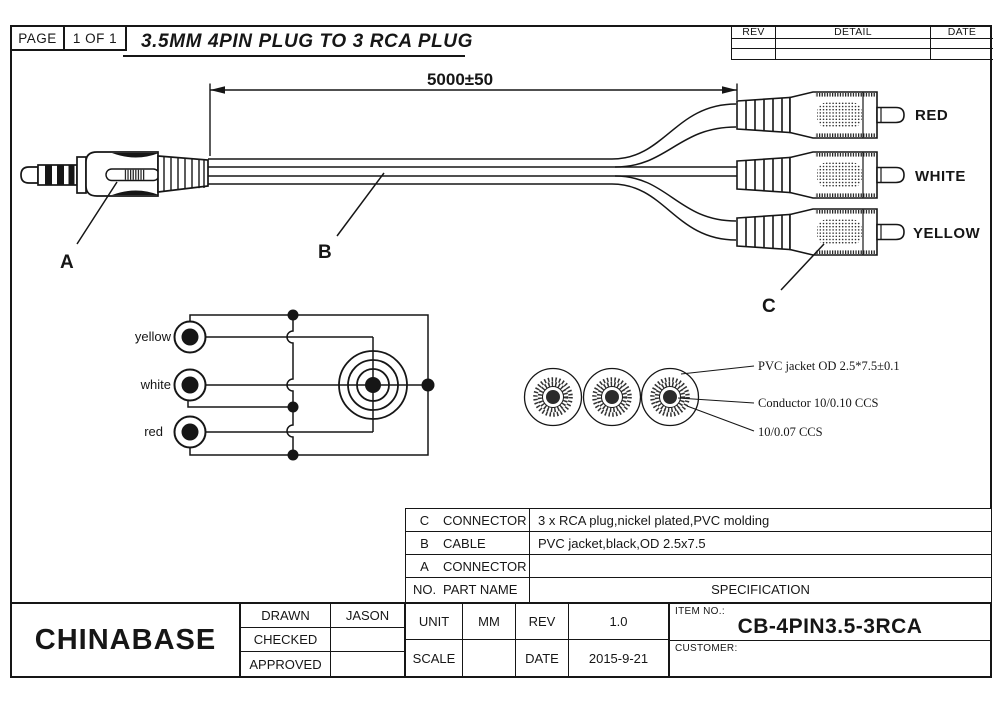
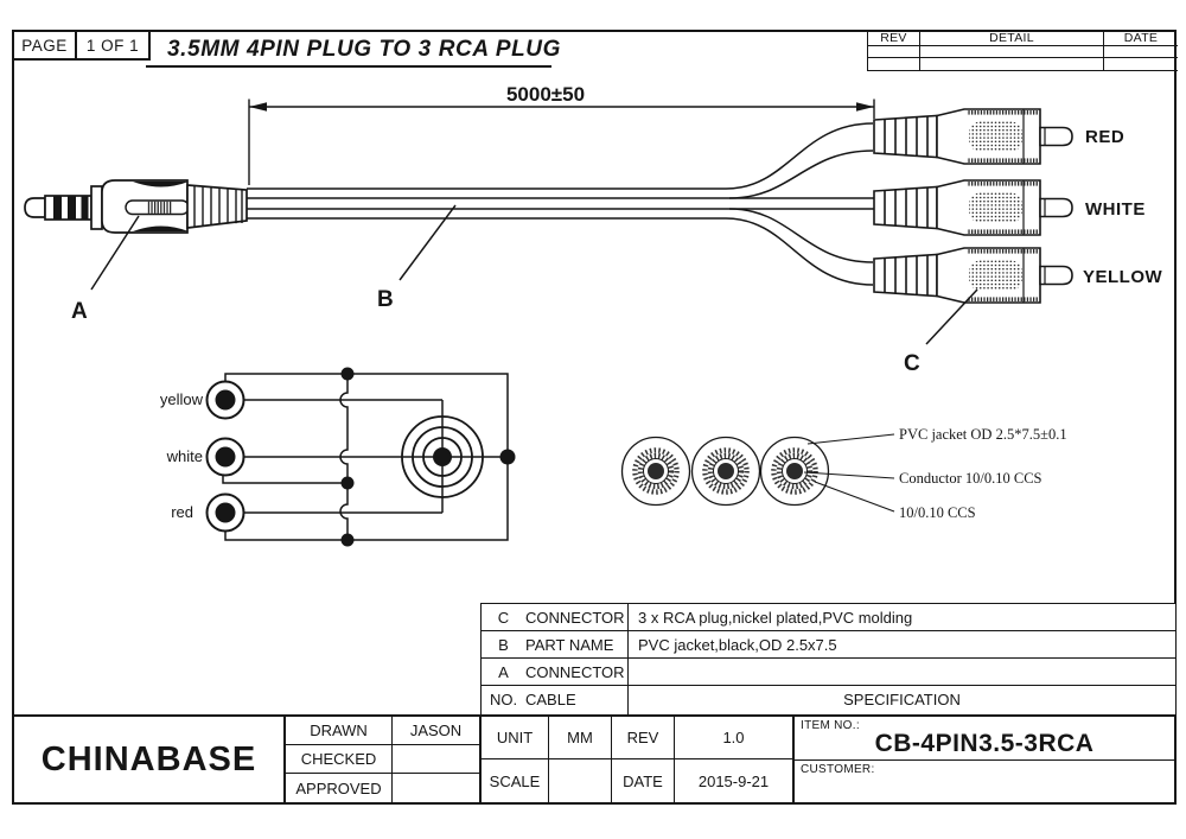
  PAGE
  1 OF 1
  3.5MM 4PIN PLUG TO 3 RCA PLUG
  REV
  DETAIL
  DATE
  5000±50
  RED
  WHITE
  YELLOW
  A
  B
  C
  yellow
  white
  red
  PVC jacket OD 2.5*7.5±0.1
  Conductor 10/0.10 CCS
- 10/0.07 CCS
+ 10/0.10 CCS
  C
  CONNECTOR
  3 x RCA plug,nickel plated,PVC molding
  B
- CABLE
+ PART NAME
  PVC jacket,black,OD 2.5x7.5
  A
  CONNECTOR
  NO.
- PART NAME
+ CABLE
  SPECIFICATION
  CHINABASE
  DRAWN
  JASON
  CHECKED
  APPROVED
  UNIT
  MM
  REV
  1.0
  SCALE
  DATE
  2015-9-21
  ITEM NO.:
  CB-4PIN3.5-3RCA
  CUSTOMER:
